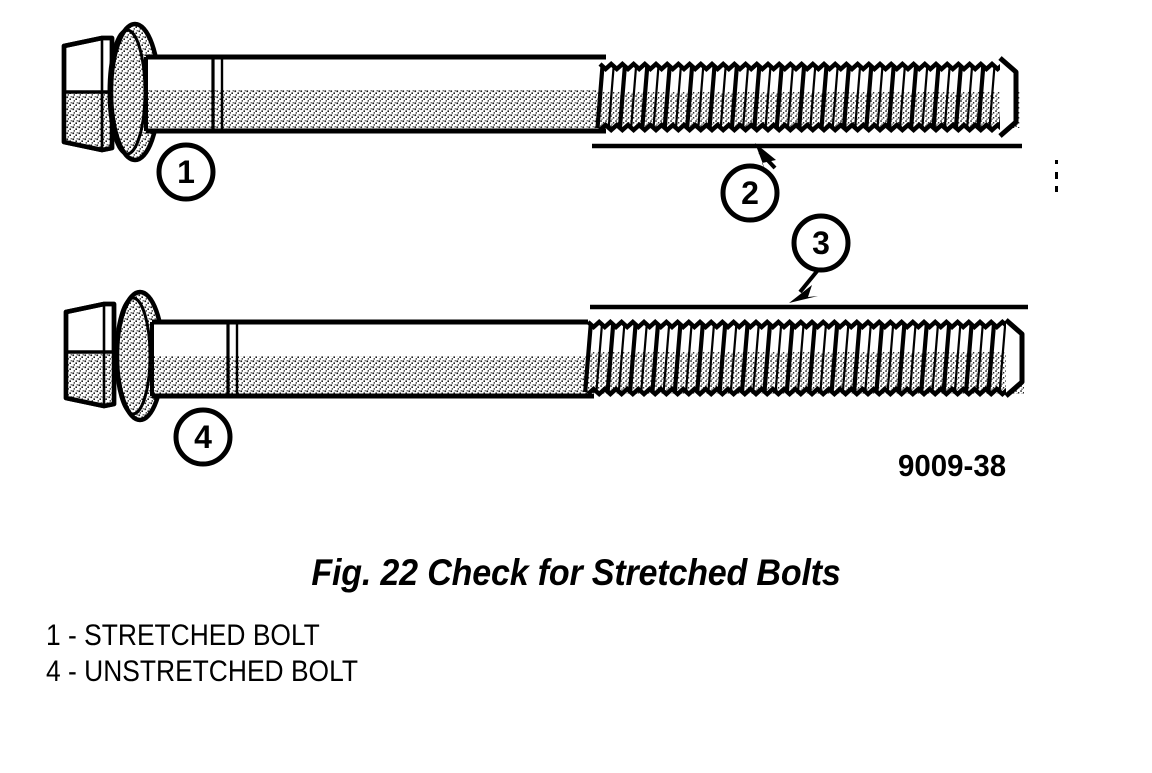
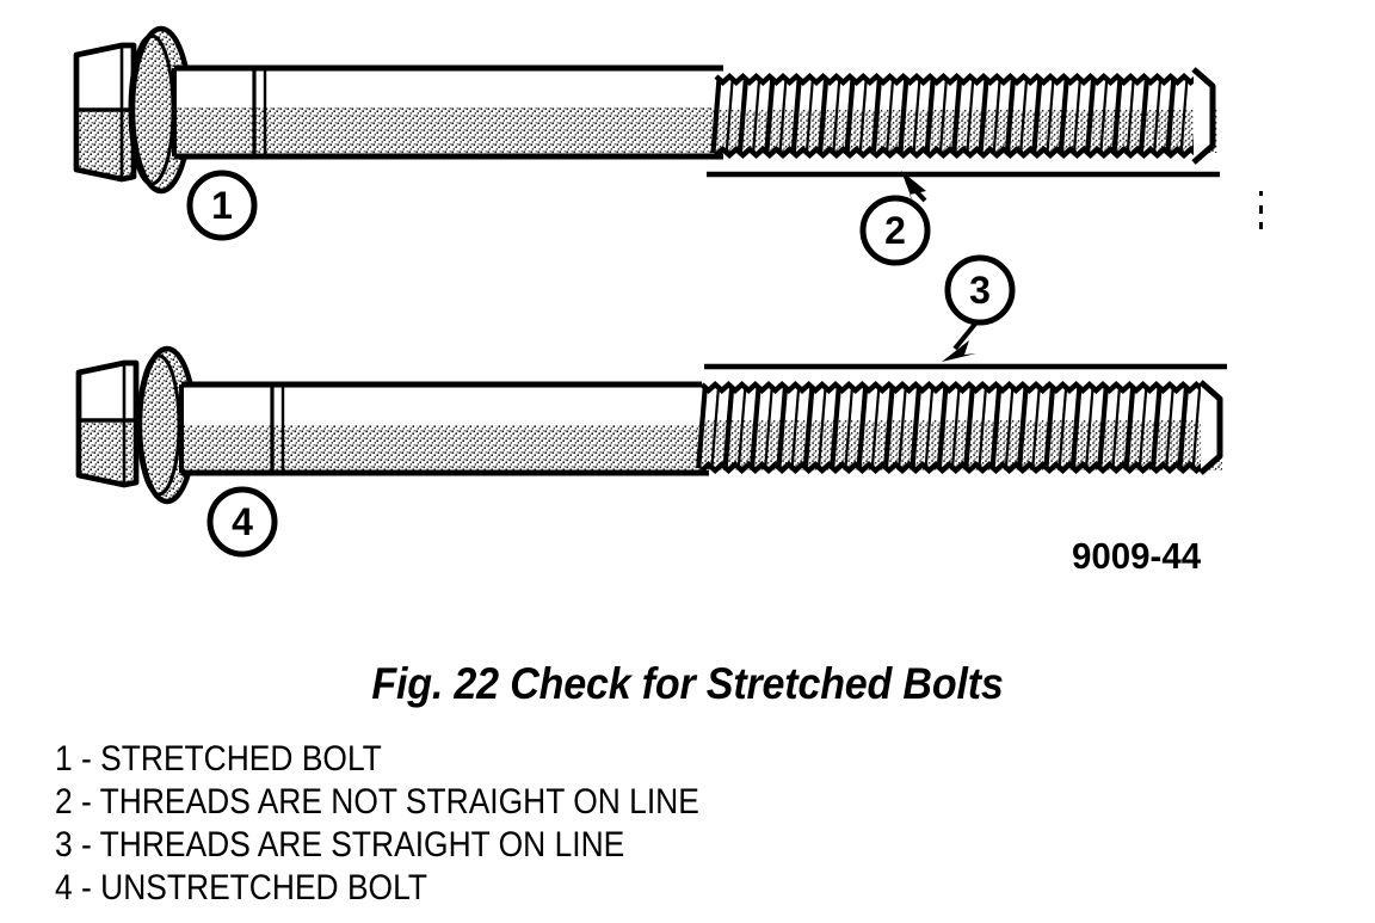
  1
  2
  3
  4
  Fig. 22 Check for Stretched Bolts
- 9009-38
+ 9009-44
  1 - STRETCHED BOLT
+ 2 - THREADS ARE NOT STRAIGHT ON LINE
+ 3 - THREADS ARE STRAIGHT ON LINE
  4 - UNSTRETCHED BOLT
